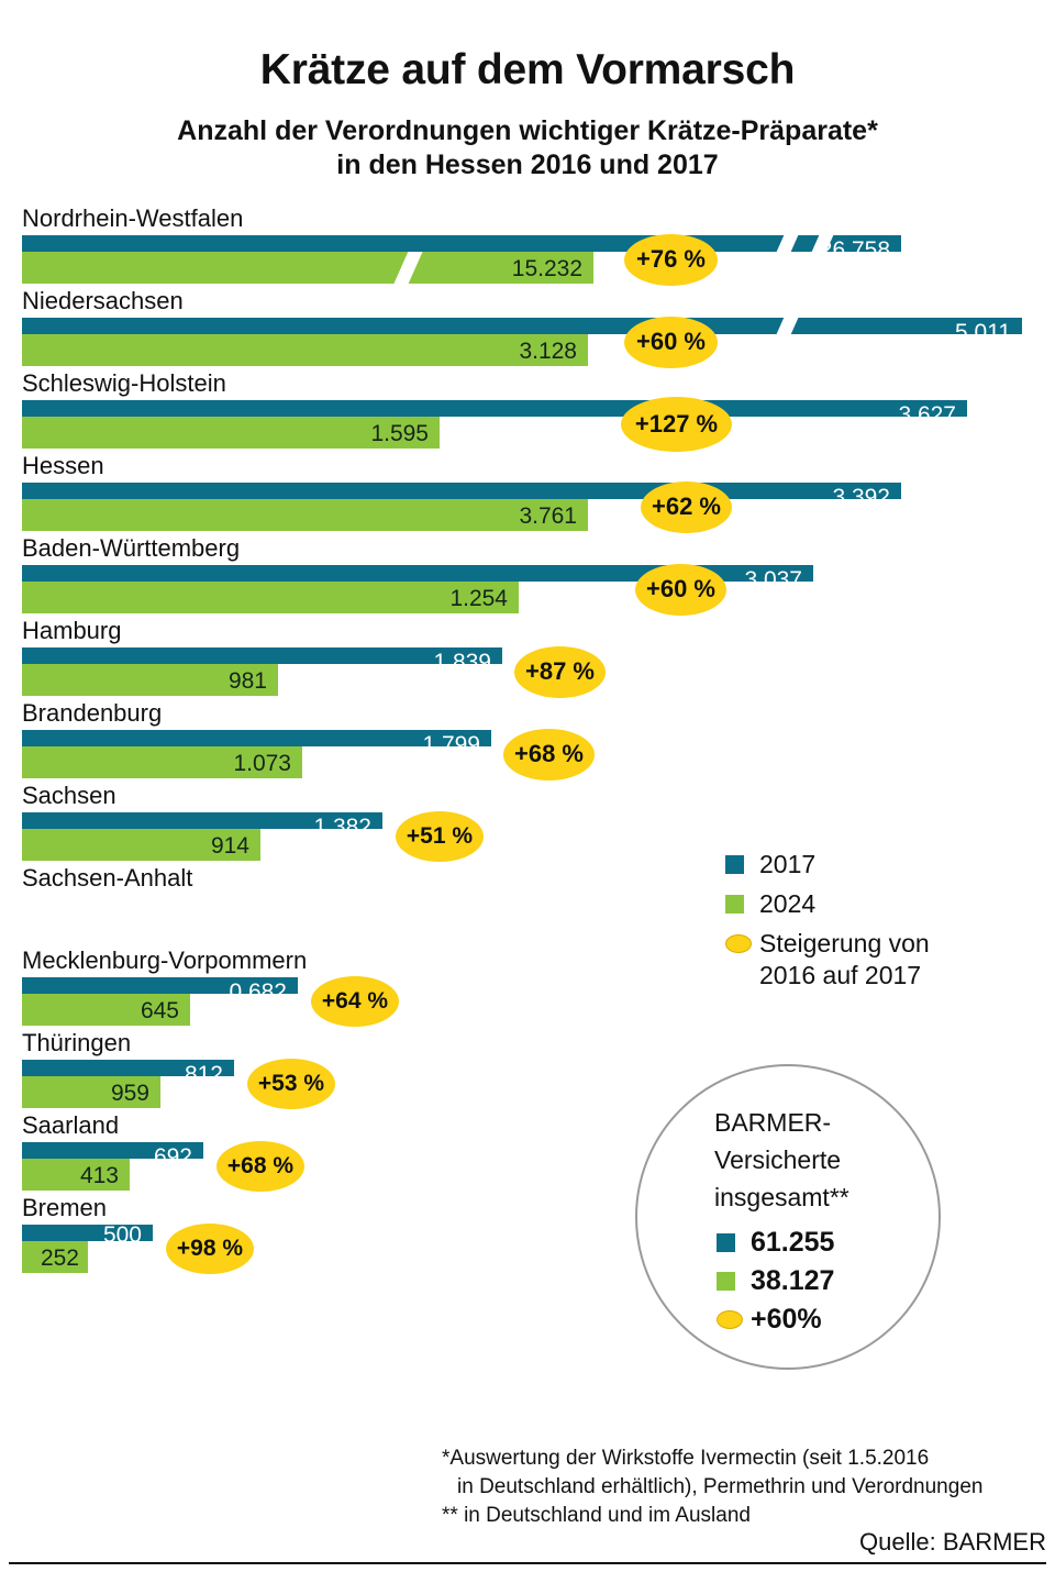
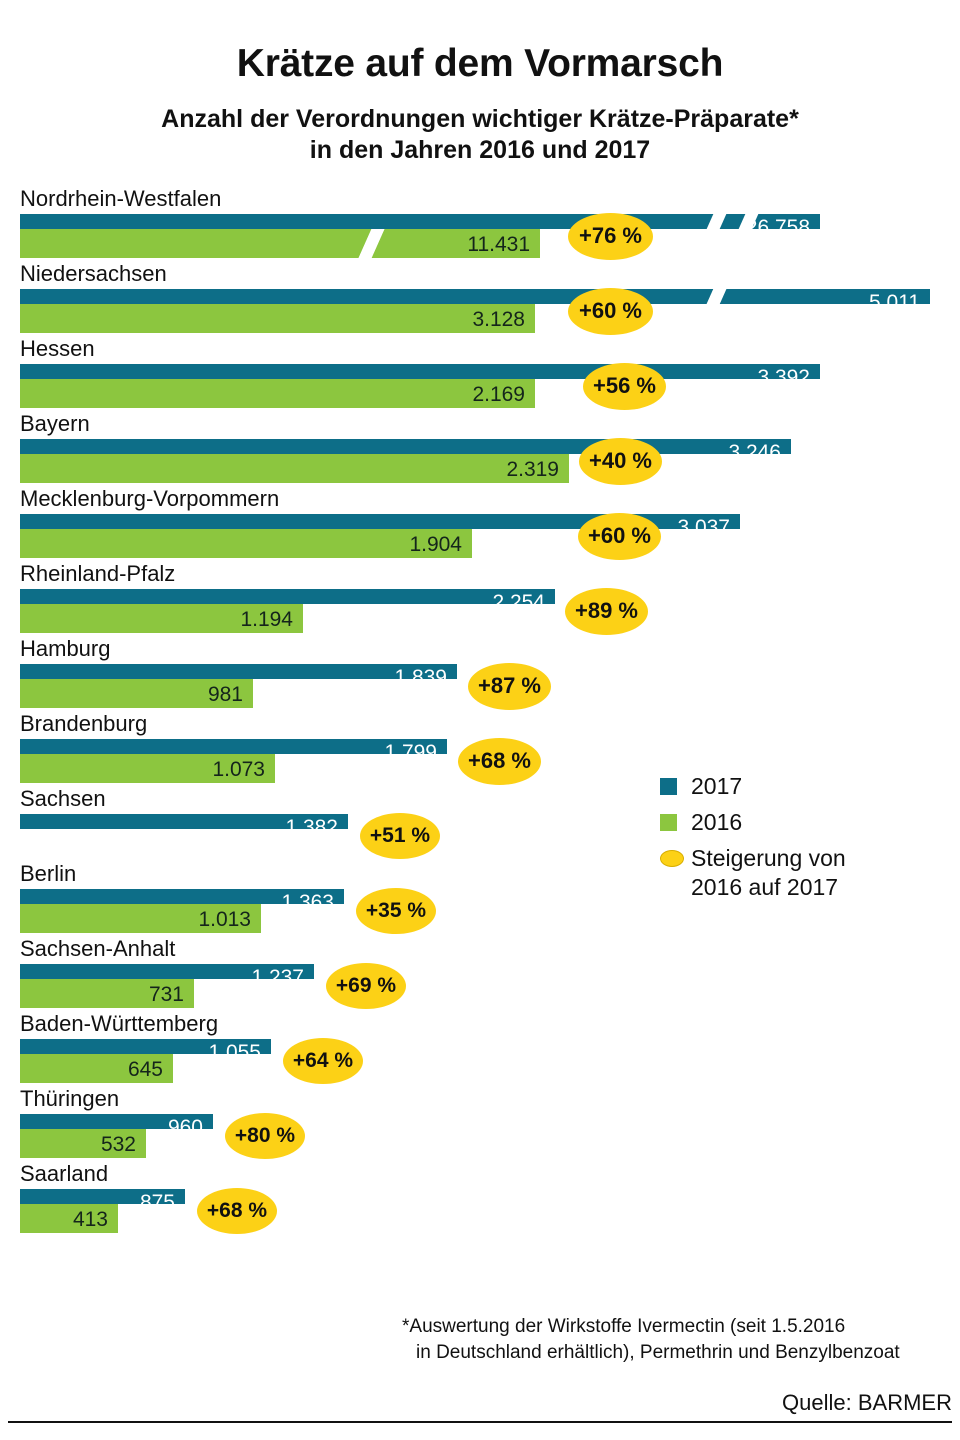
  Krätze auf dem Vormarsch
  Anzahl der Verordnungen wichtiger Krätze-Präparate*
- in den Hessen 2016 und 2017
+ in den Jahren 2016 und 2017
  Nordrhein-Westfalen
  6.758
- 15.232
+ 11.431
  +76 %
  Niedersachsen
  5.011
  3.128
  +60 %
- Schleswig-Holstein
- 3.627
- 1.595
- +127 %
  Hessen
  3.392
- 3.761
+ 2.169
- +62 %
+ +56 %
+ Bayern
+ 3.246
+ 2.319
+ +40 %
- Baden-Württemberg
+ Mecklenburg-Vorpommern
  3.037
- 1.254
+ 1.904
  +60 %
+ Rheinland-Pfalz
+ 2.254
+ 1.194
+ +89 %
  Hamburg
  1.839
  981
  +87 %
  Brandenburg
  1.799
  1.073
  +68 %
  Sachsen
  1.382
- 914
  +51 %
+ Berlin
+ 1.363
+ 1.013
+ +35 %
  Sachsen-Anhalt
+ 1.237
+ 731
+ +69 %
- Mecklenburg-Vorpommern
+ Baden-Württemberg
- 0.682
+ 1.055
  645
  +64 %
  Thüringen
- 812
+ 960
- 959
+ 532
- +53 %
+ +80 %
  Saarland
- 692
+ 875
  413
  +68 %
- Bremen
- 500
- 252
- +98 %
  2017
- 2024
+ 2016
  Steigerung von
  2016 auf 2017
- BARMER-
- Versicherte
- insgesamt**
- 61.255
- 38.127
- +60%
  *Auswertung der Wirkstoffe Ivermectin (seit 1.5.2016
- in Deutschland erhältlich), Permethrin und Verordnungen
+ in Deutschland erhältlich), Permethrin und Benzylbenzoat
- ** in Deutschland und im Ausland
  Quelle: BARMER
